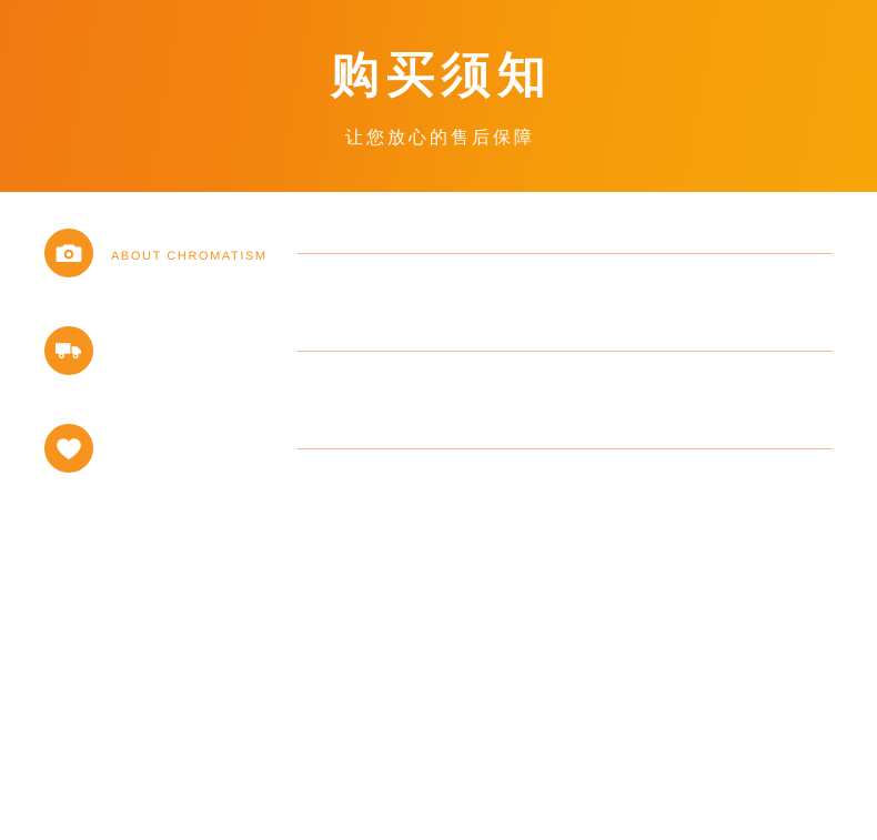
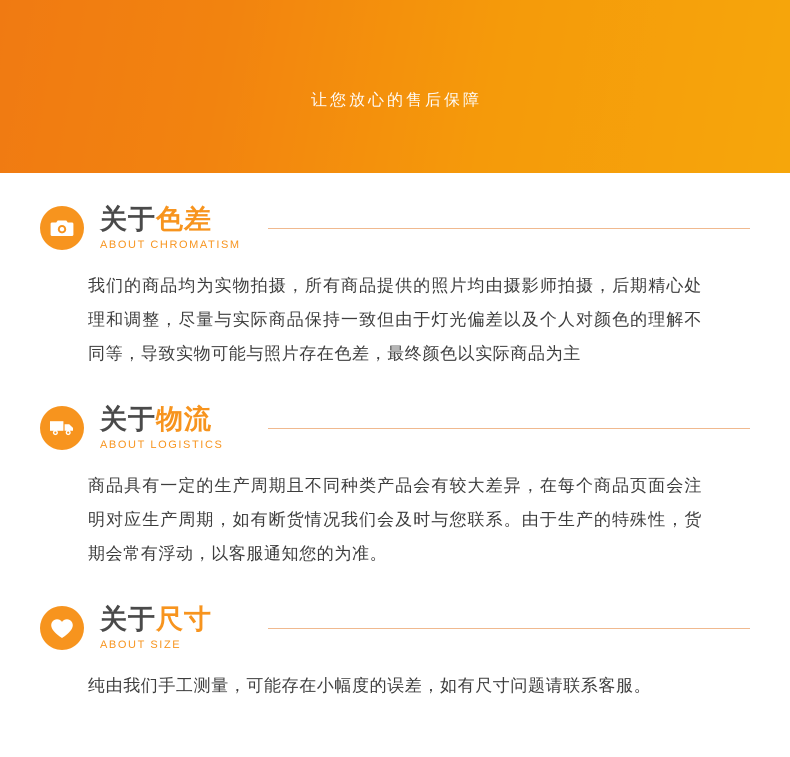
- 购买须知
  让您放心的售后保障
+ 关于色差
  ABOUT CHROMATISM
+ 我们的商品均为实物拍摄，所有商品提供的照片均由摄影师拍摄，后期精心处理和调整，尽量与实际商品保持一致但由于灯光偏差以及个人对颜色的理解不同等，导致实物可能与照片存在色差，最终颜色以实际商品为主
+ 关于物流
+ ABOUT LOGISTICS
+ 商品具有一定的生产周期且不同种类产品会有较大差异，在每个商品页面会注明对应生产周期，如有断货情况我们会及时与您联系。由于生产的特殊性，货期会常有浮动，以客服通知您的为准。
+ 关于尺寸
+ ABOUT SIZE
+ 纯由我们手工测量，可能存在小幅度的误差，如有尺寸问题请联系客服。
